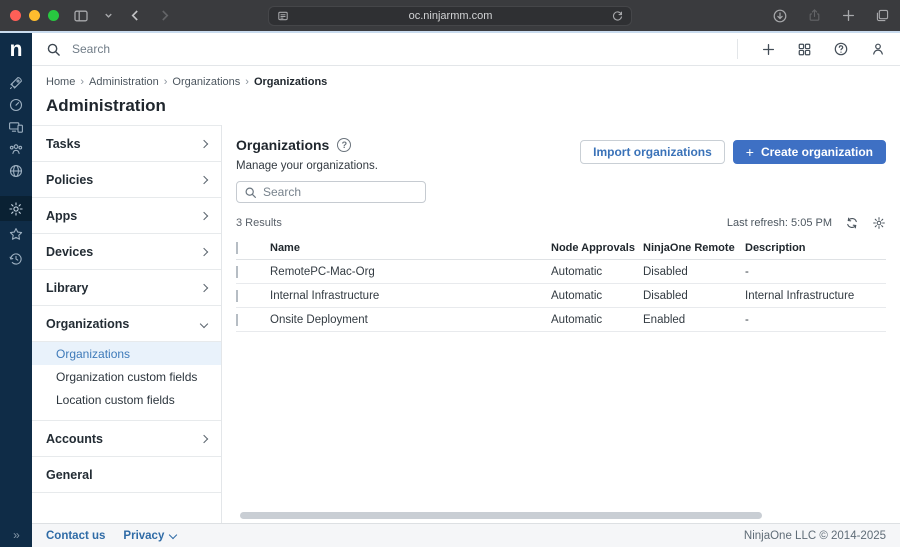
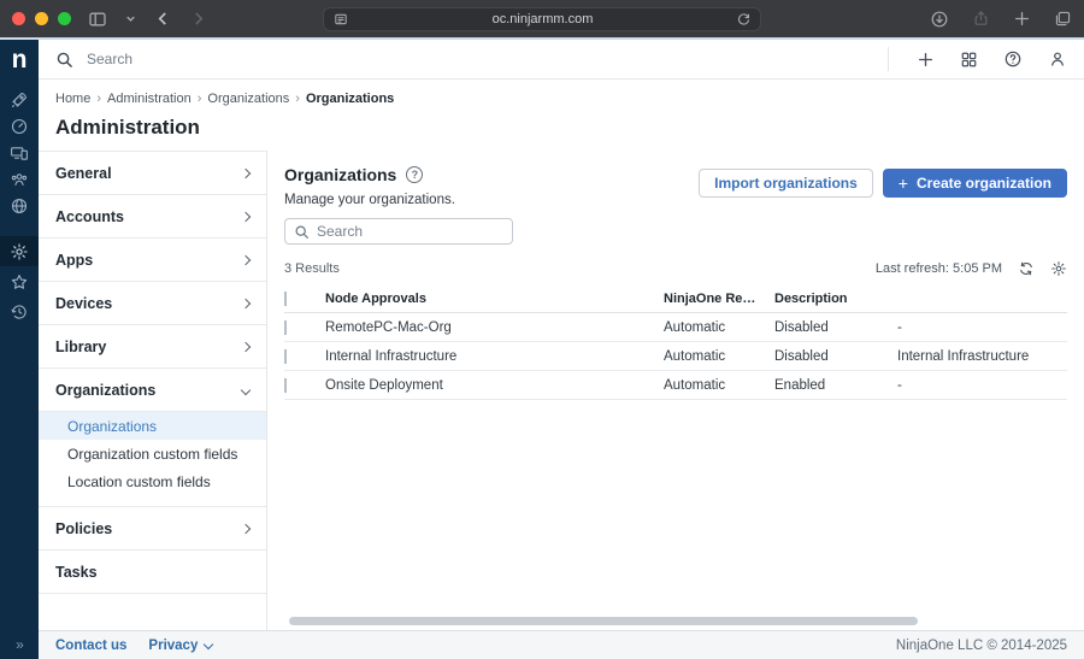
  oc.ninjarmm.com
  n
  »
  Search
  Home
  ›
  Administration
  ›
  Organizations
  ›
  Organizations
  Administration
- Tasks
+ General
- Policies
+ Accounts
  Apps
  Devices
  Library
  Organizations
  Organizations
  Organization custom fields
  Location custom fields
- Accounts
+ Policies
- General
+ Tasks
  Organizations
  ?
  Manage your organizations.
  Import organizations
  +
  Create organization
  Search
  3 Results
  Last refresh: 5:05 PM
- Name
  Node Approvals
  NinjaOne Remote
  Description
  RemotePC-Mac-Org
  Automatic
  Disabled
  -
  Internal Infrastructure
  Automatic
  Disabled
  Internal Infrastructure
  Onsite Deployment
  Automatic
  Enabled
  -
  Contact us
  Privacy
  NinjaOne LLC © 2014-2025
